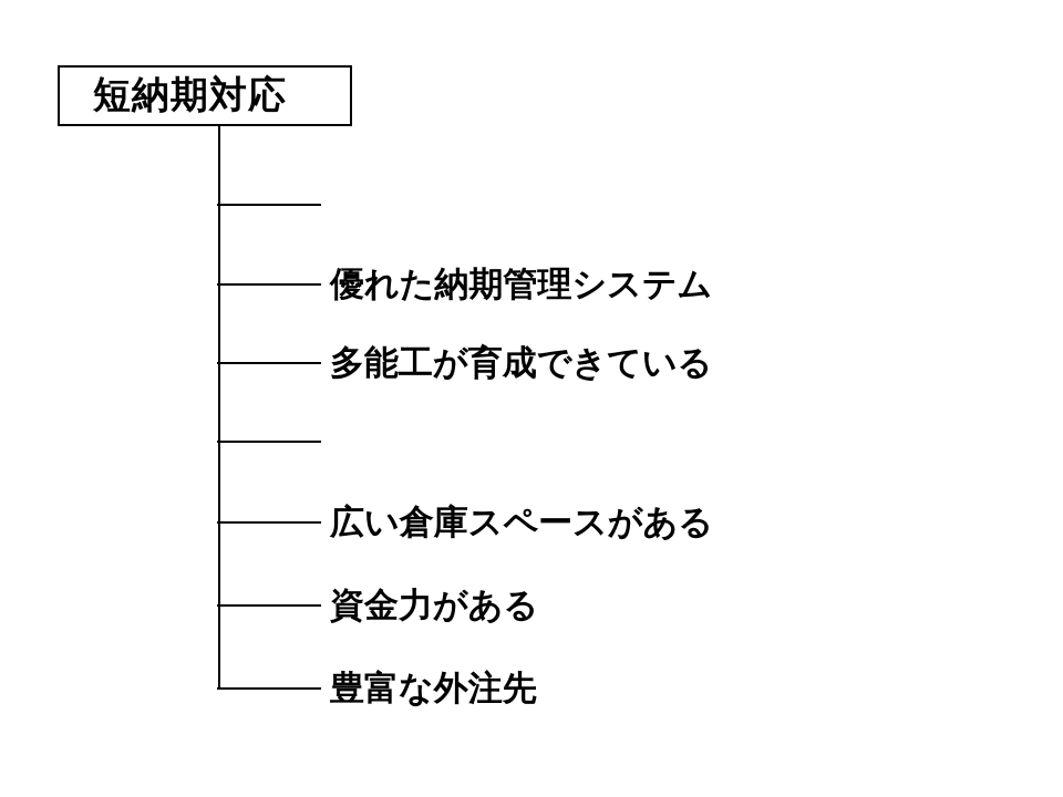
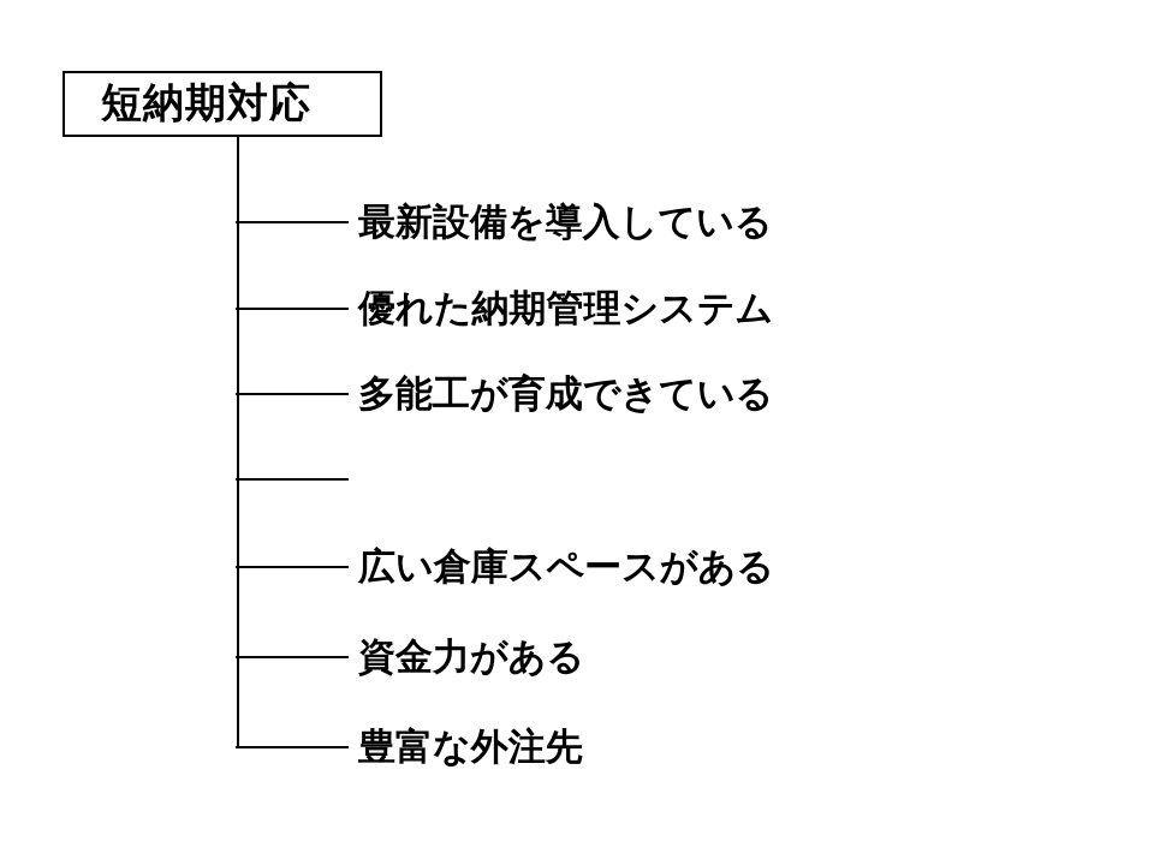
  短納期対応
+ 最新設備を導入している
  優れた納期管理システム
  多能工が育成できている
  広い倉庫スペースがある
  資金力がある
  豊富な外注先
